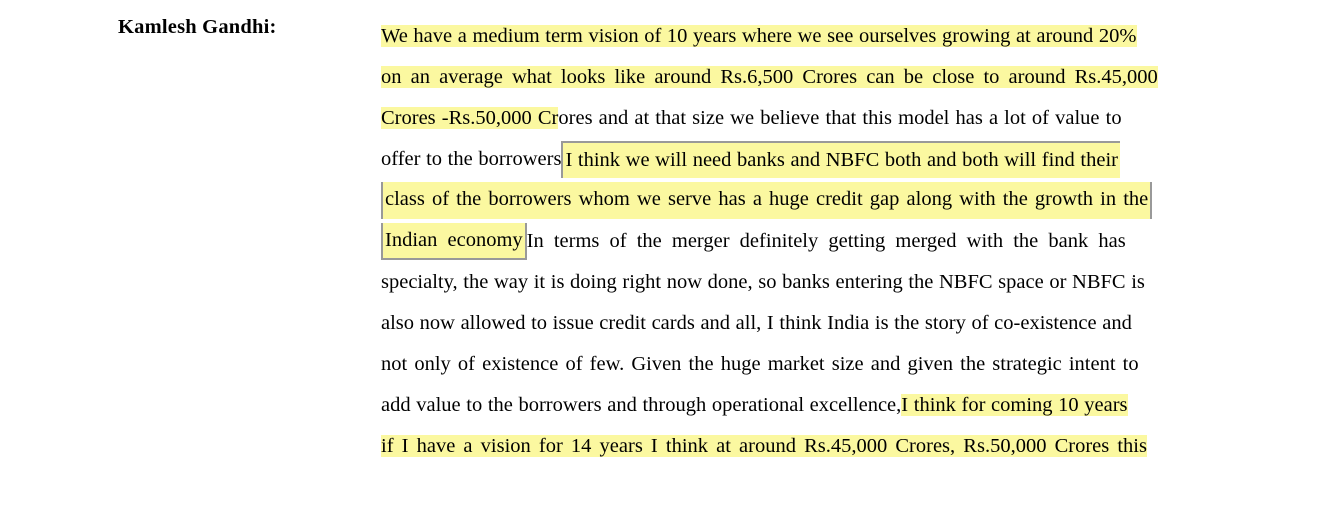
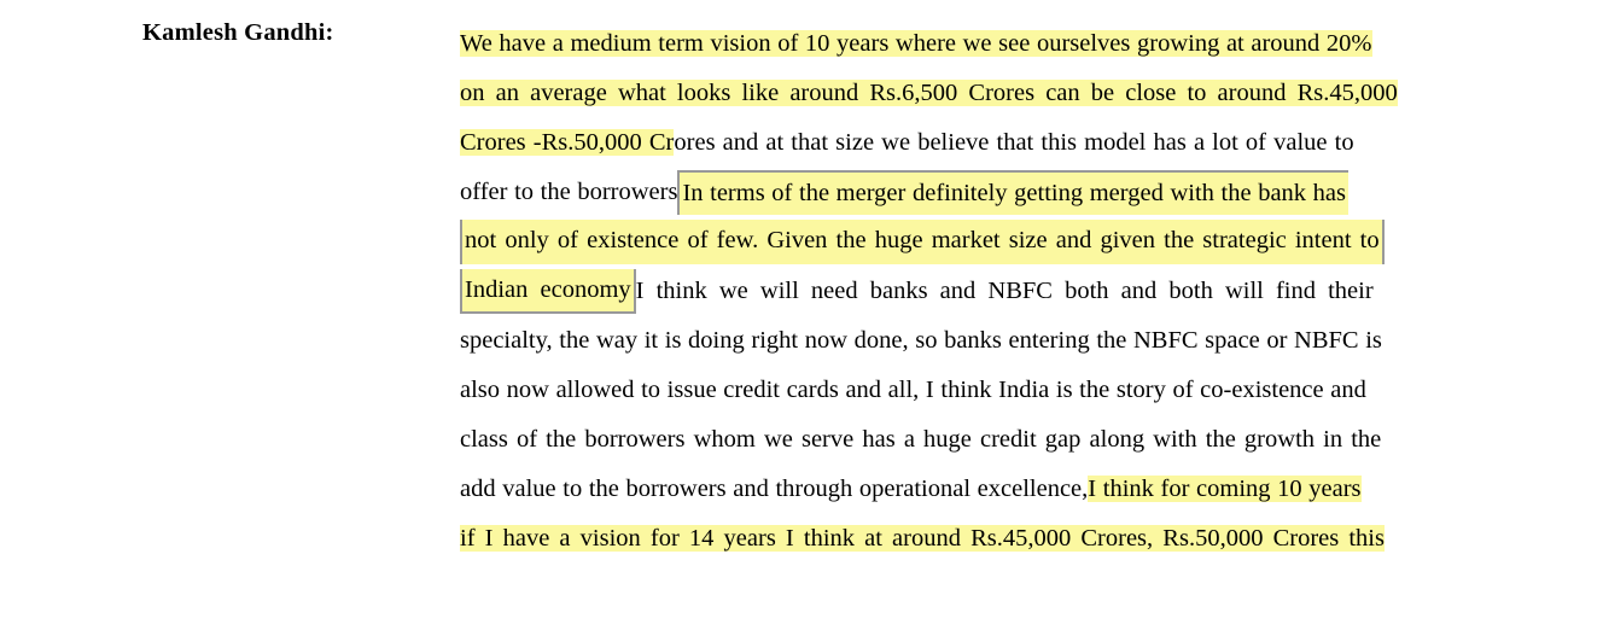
  Kamlesh Gandhi:
  We have a medium term vision of 10 years where we see ourselves growing at around 20%
  on an average what looks like around Rs.6,500 Crores can be close to around Rs.45,000
  Crores -Rs.50,000 Crores and at that size we believe that this model has a lot of value to
- offer to the borrowers I think we will need banks and NBFC both and both will find their
+ offer to the borrowers In terms of the merger definitely getting merged with the bank has
- class of the borrowers whom we serve has a huge credit gap along with the growth in the
+ not only of existence of few. Given the huge market size and given the strategic intent to
- Indian economy In terms of the merger definitely getting merged with the bank has
+ Indian economy I think we will need banks and NBFC both and both will find their
  specialty, the way it is doing right now done, so banks entering the NBFC space or NBFC is
  also now allowed to issue credit cards and all, I think India is the story of co-existence and
- not only of existence of few. Given the huge market size and given the strategic intent to
+ class of the borrowers whom we serve has a huge credit gap along with the growth in the
  add value to the borrowers and through operational excellence,I think for coming 10 years
  if I have a vision for 14 years I think at around Rs.45,000 Crores, Rs.50,000 Crores this
